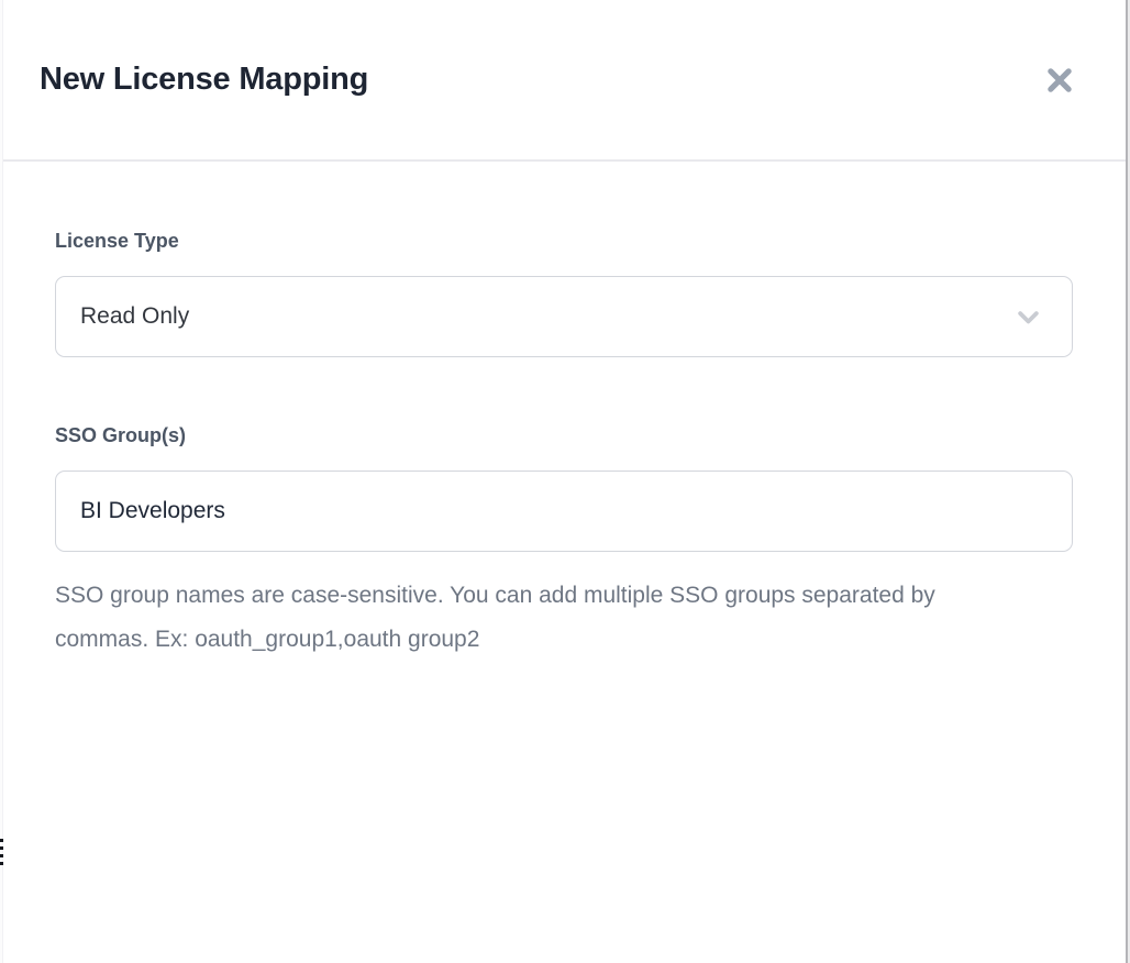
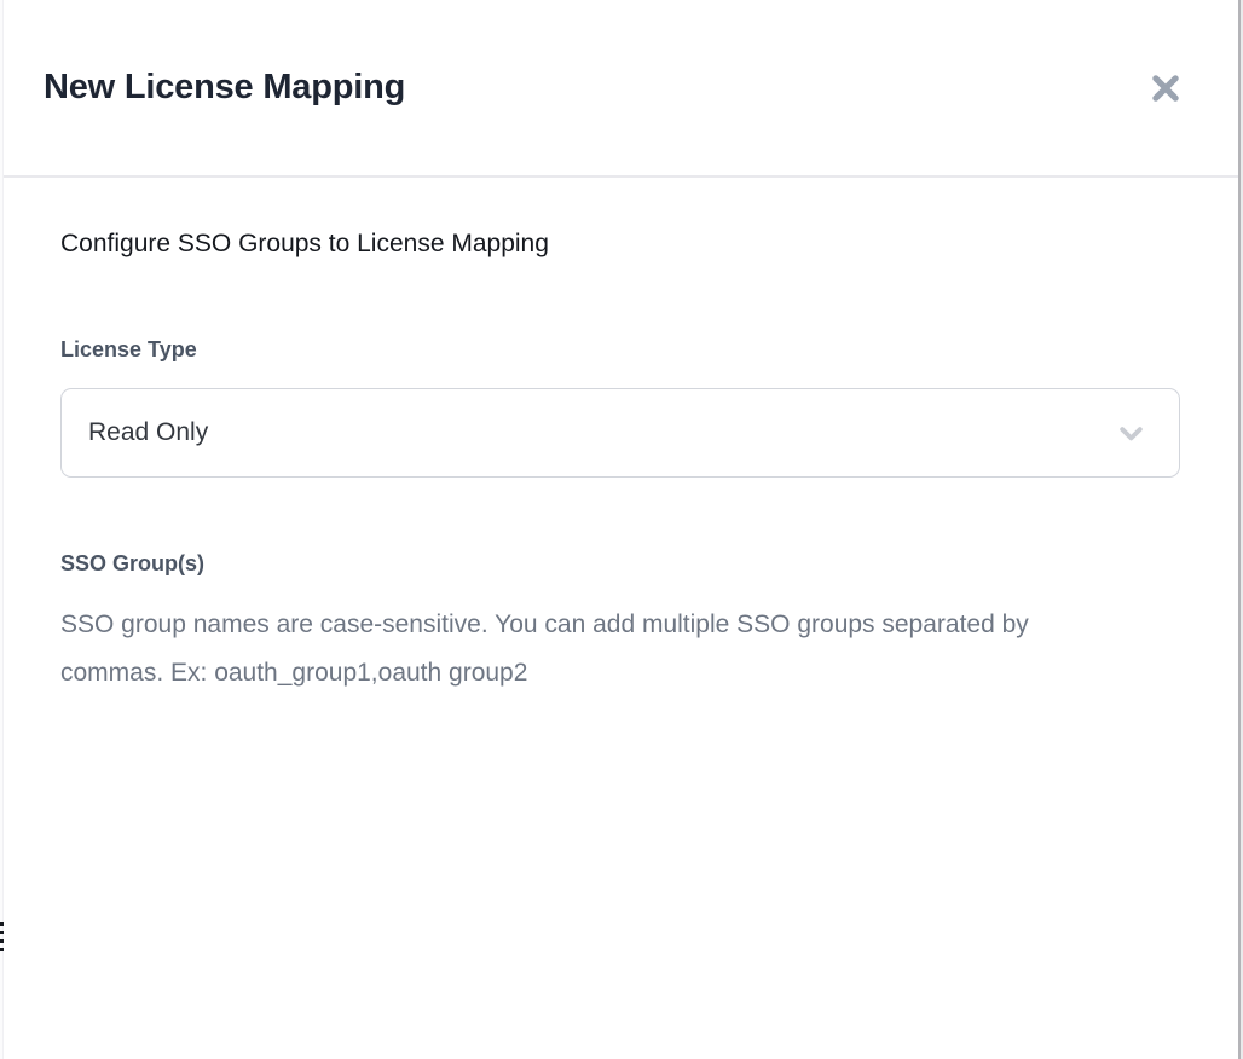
  New License Mapping
+ Configure SSO Groups to License Mapping
  License Type
  Read Only
  SSO Group(s)
- BI Developers
  SSO group names are case-sensitive. You can add multiple SSO groups separated by commas. Ex: oauth_group1,oauth group2
